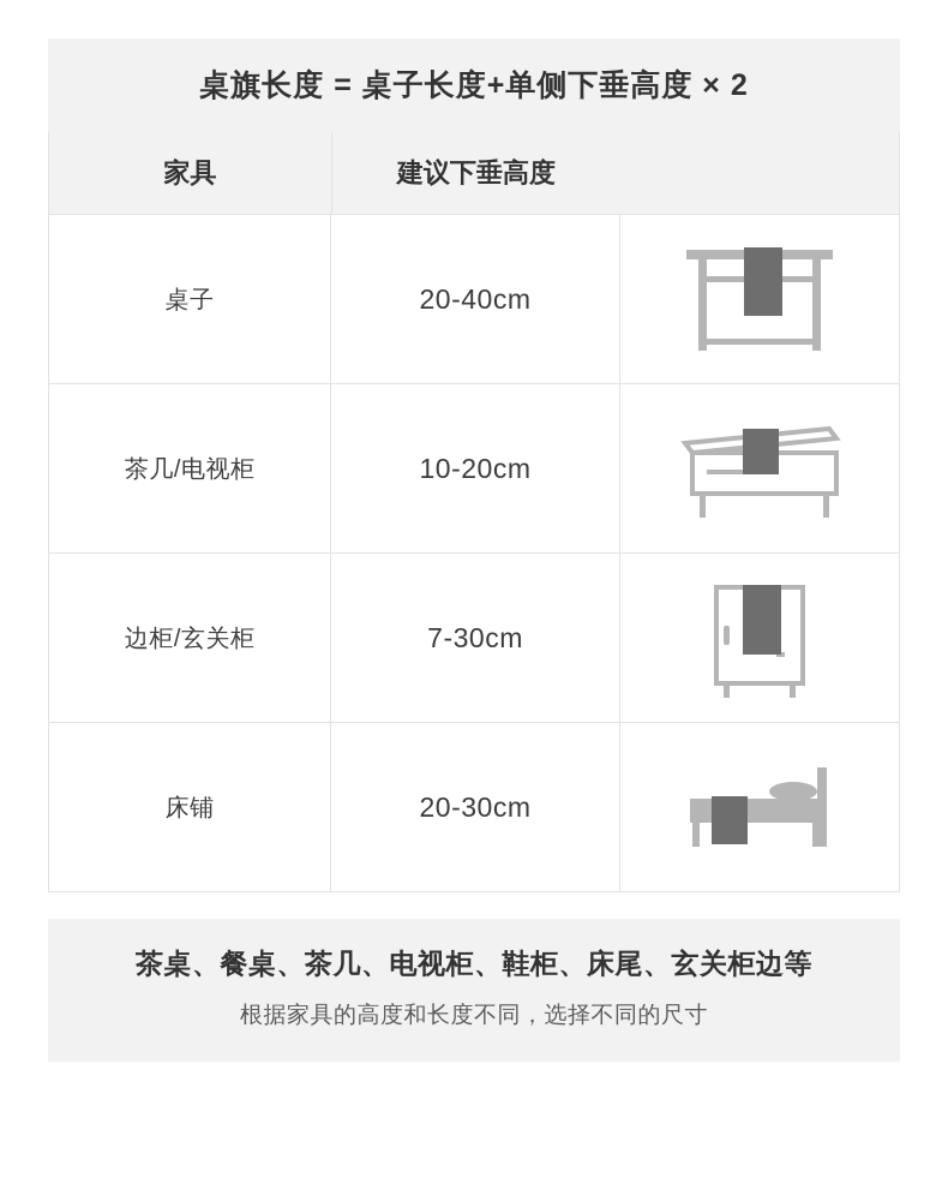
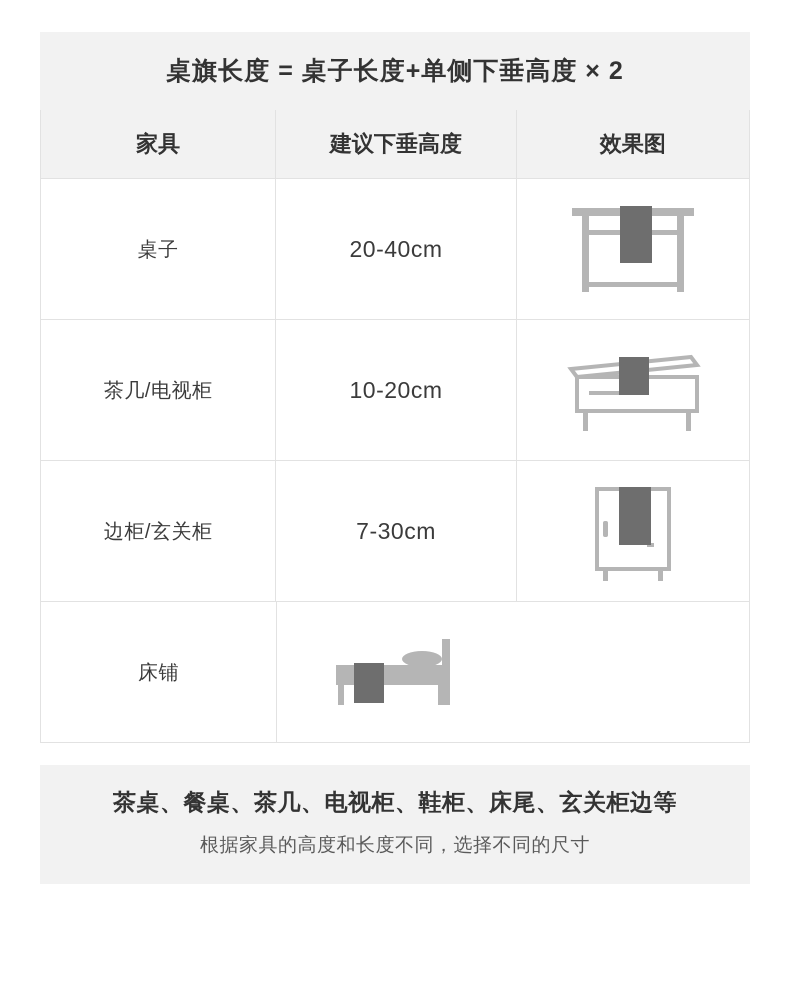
  桌旗长度 = 桌子长度+单侧下垂高度 × 2
  家具
  建议下垂高度
+ 效果图
  桌子
  20-40cm
  茶几/电视柜
  10-20cm
  边柜/玄关柜
  7-30cm
  床铺
- 20-30cm
  茶桌、餐桌、茶几、电视柜、鞋柜、床尾、玄关柜边等
  根据家具的高度和长度不同，选择不同的尺寸
